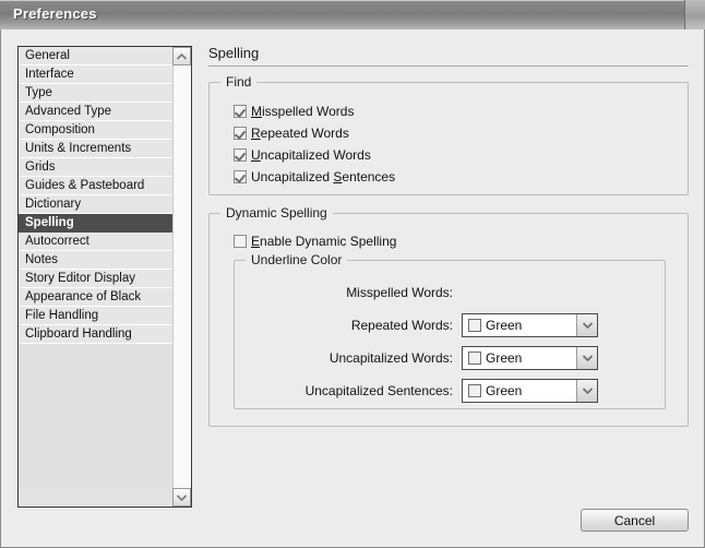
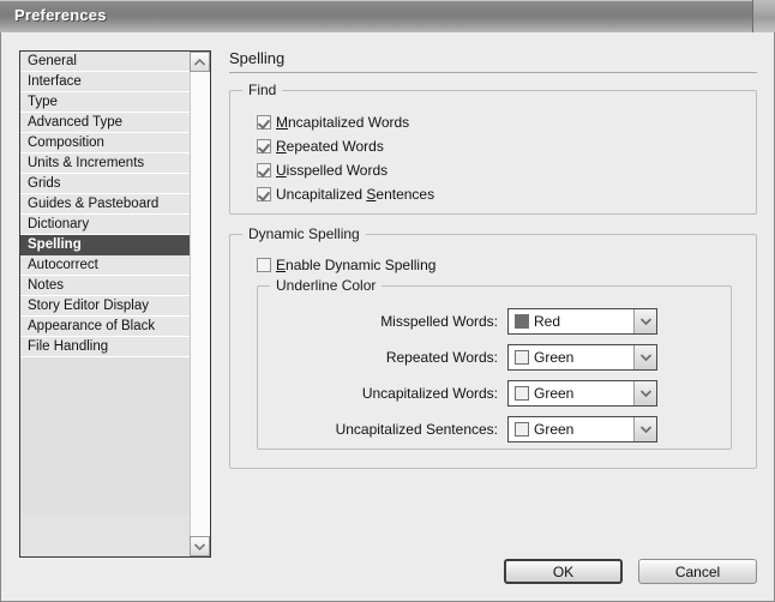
  Preferences
  General
  Interface
  Type
  Advanced Type
  Composition
  Units & Increments
  Grids
  Guides & Pasteboard
  Dictionary
  Spelling
  Autocorrect
  Notes
  Story Editor Display
  Appearance of Black
  File Handling
- Clipboard Handling
  Spelling
  Find
- Misspelled Words
+ Mncapitalized Words
  Repeated Words
- Uncapitalized Words
+ Uisspelled Words
  Uncapitalized Sentences
  Dynamic Spelling
  Enable Dynamic Spelling
  Underline Color
  Misspelled Words:
+ Red
  Repeated Words:
  Green
  Uncapitalized Words:
  Green
  Uncapitalized Sentences:
  Green
+ OK
  Cancel
